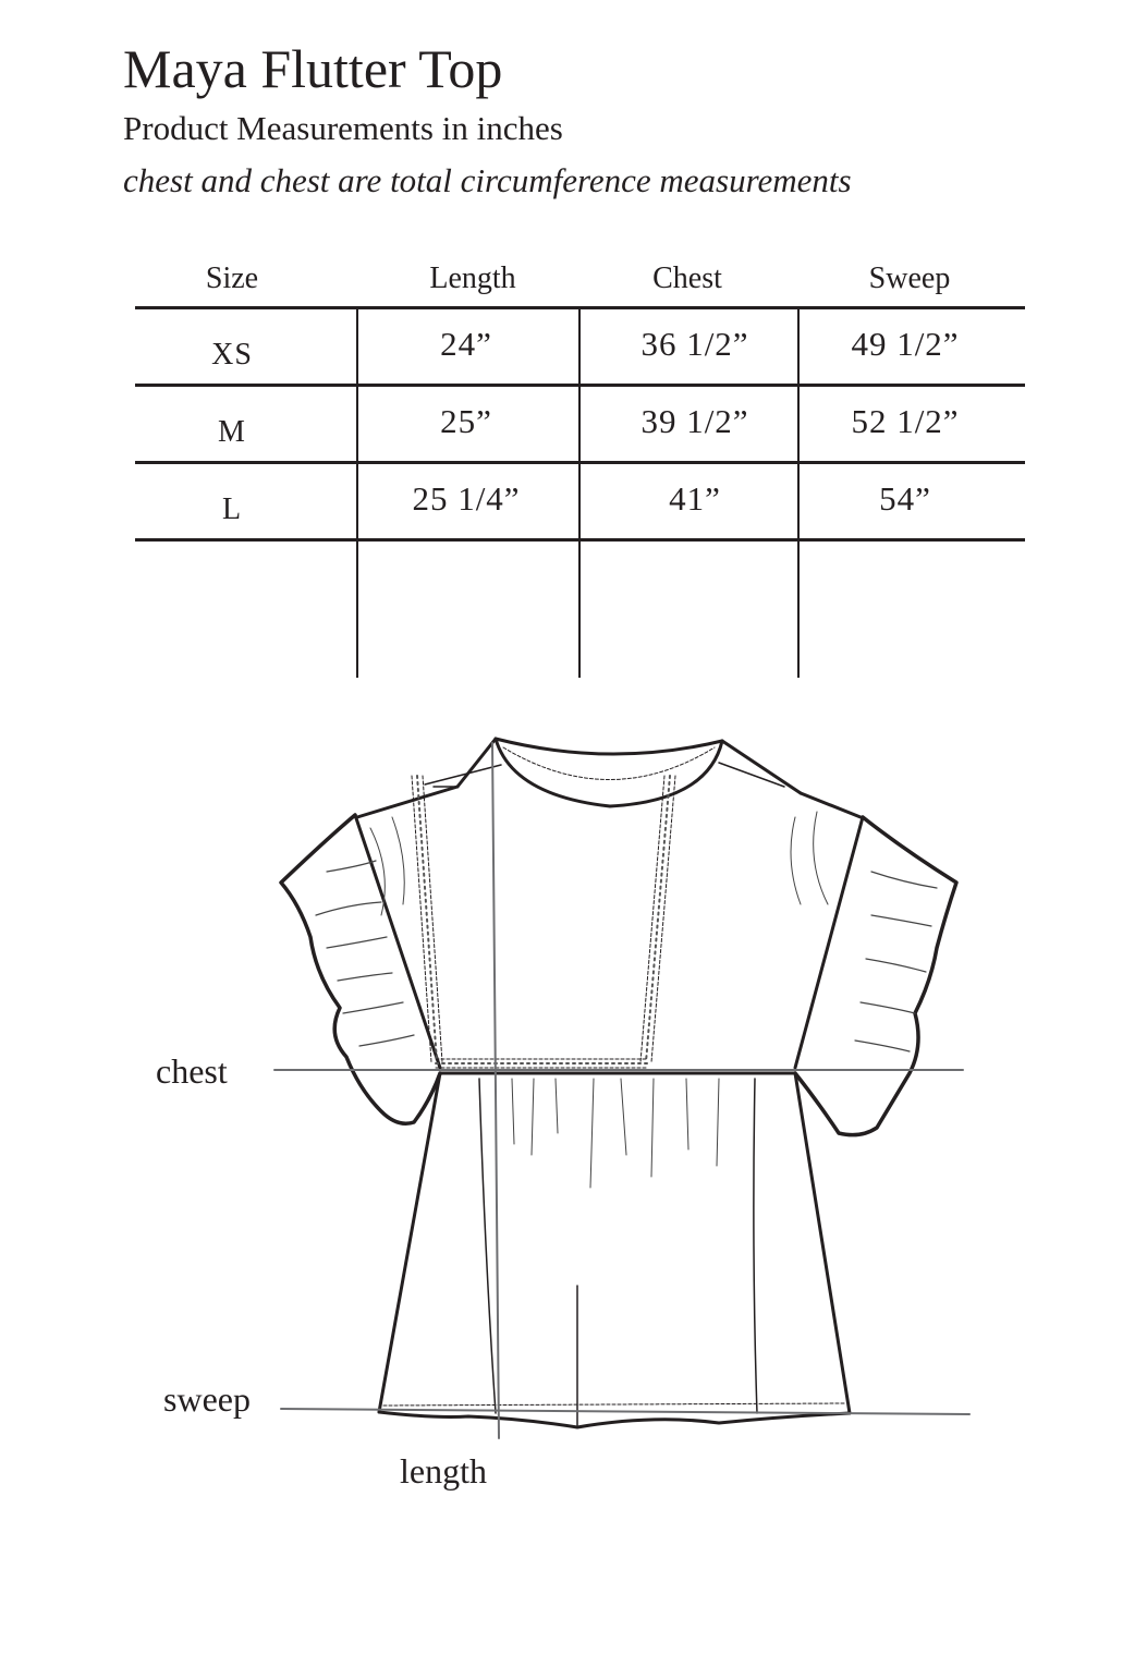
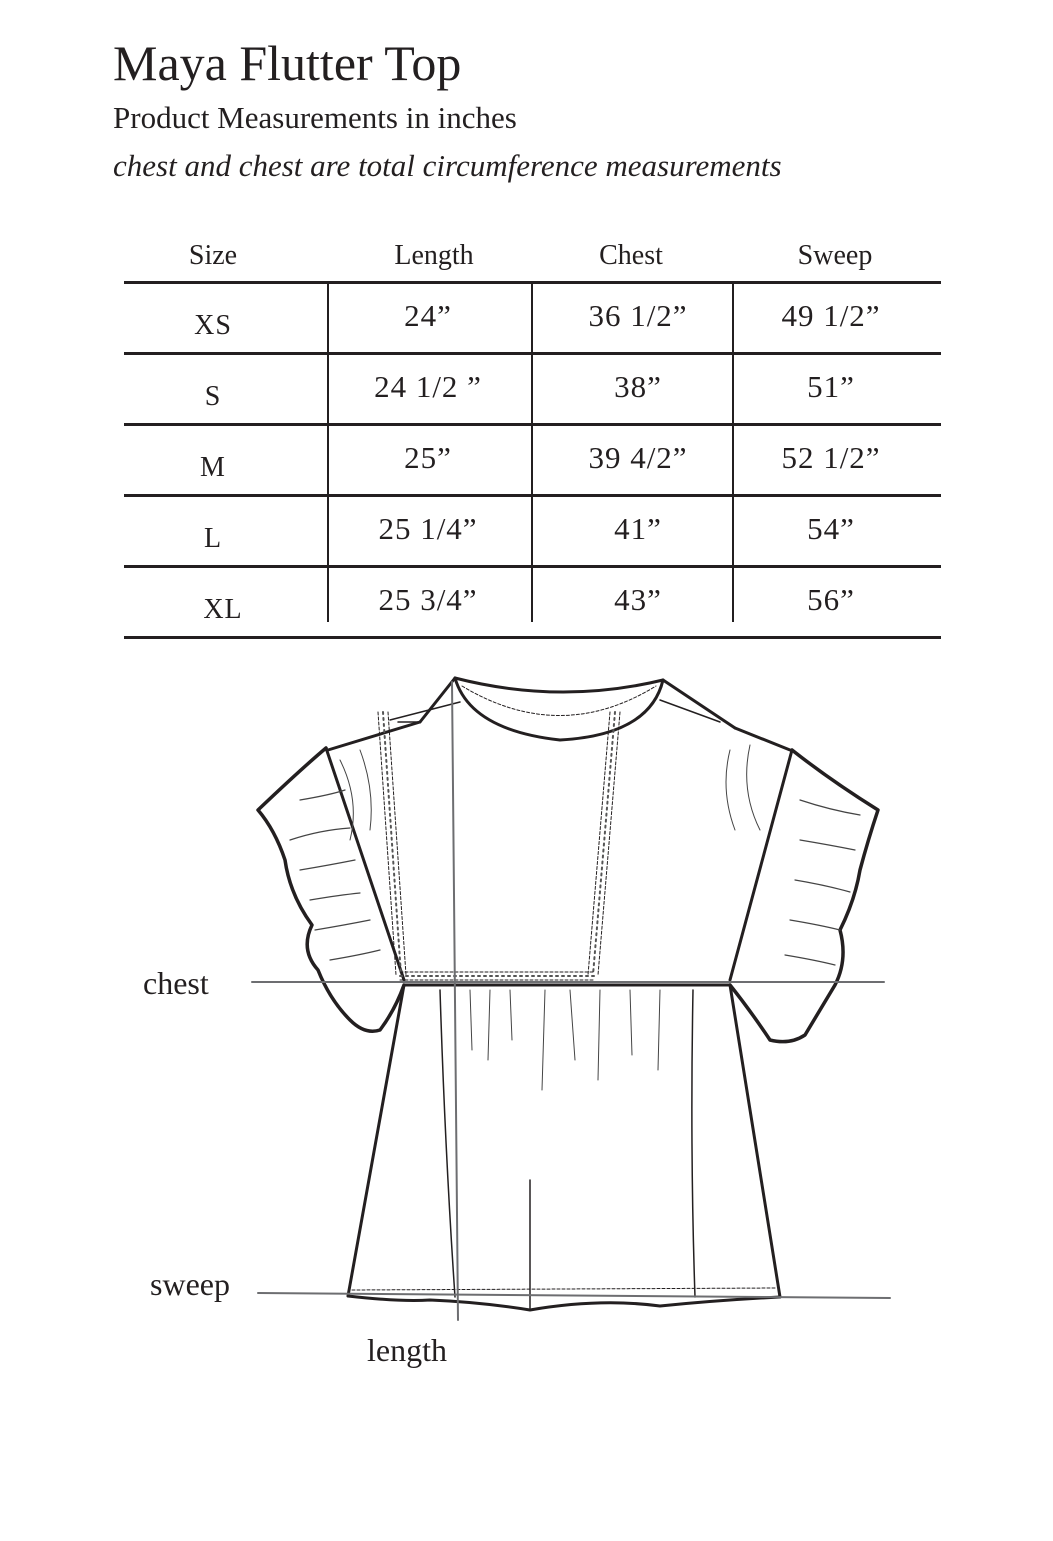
  Maya Flutter Top
  Product Measurements in inches
  chest and chest are total circumference measurements
  Size
  Length
  Chest
  Sweep
  XS
  24”
  36 1/2”
  49 1/2”
+ S
+ 24 1/2 ”
+ 38”
+ 51”
  M
  25”
- 39 1/2”
+ 39 4/2”
  52 1/2”
  L
  25 1/4”
  41”
  54”
+ XL
+ 25 3/4”
+ 43”
+ 56”
  chest
  sweep
  length
